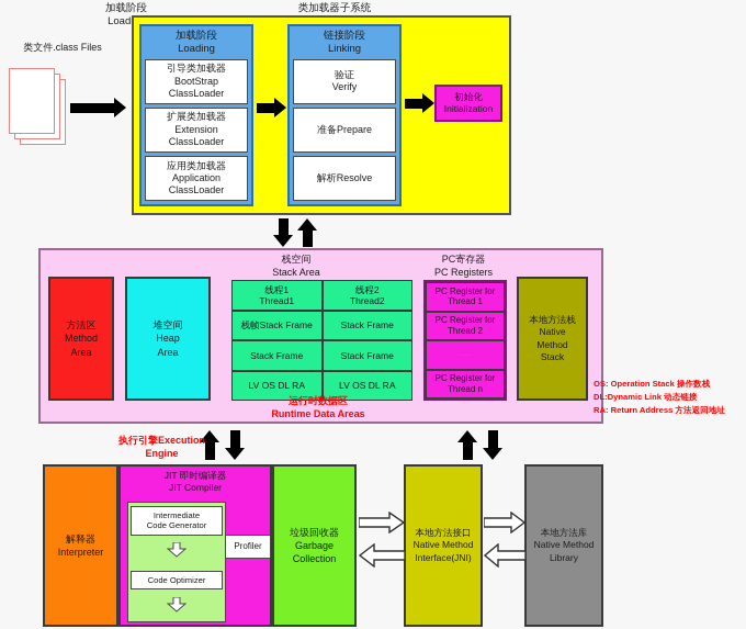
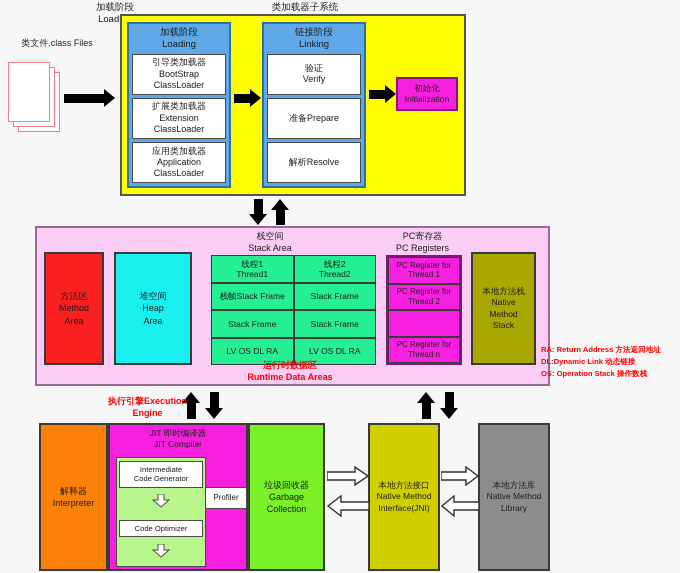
  类文件.class Files
  加载阶段
  类加载器子系统
  加载阶段
  Loading
  引导类加载器
  BootStrap
  ClassLoader
  扩展类加载器
  Extension
  ClassLoader
  应用类加载器
  Application
  ClassLoader
  链接阶段
  Linking
  验证
  Verify
  准备Prepare
  解析Resolve
  初始化
  Initialization
  方法区
  Method
  Area
  堆空间
  Heap
  Area
  栈空间
  Stack Area
  PC寄存器
  PC Registers
  线程1
  Thread1
  栈帧Stack Frame
  Stack Frame
  LV OS DL RA
  线程2
  Thread2
  Stack Frame
  Stack Frame
  LV OS DL RA
  PC Register for
  Thread 1
  PC Register for
  Thread 2
  PC Register for
  Thread n
  本地方法栈
  Native
  Method
  Stack
  运行时数据区
  Runtime Data Areas
- OS: Operation Stack 操作数栈
+ RA: Return Address 方法返回地址
  DL:Dynamic Link 动态链接
- RA: Return Address 方法返回地址
+ OS: Operation Stack 操作数栈
  执行引擎Execution
  Engine
  解释器
  Interpreter
  JIT 即时编译器
  JIT Compiler
  Intermediate
  Code Generator
  Code Optimizer
  Profiler
  垃圾回收器
  Garbage
  Collection
  本地方法接口
  Native Method
  Interface(JNI)
  本地方法库
  Native Method
  Library
